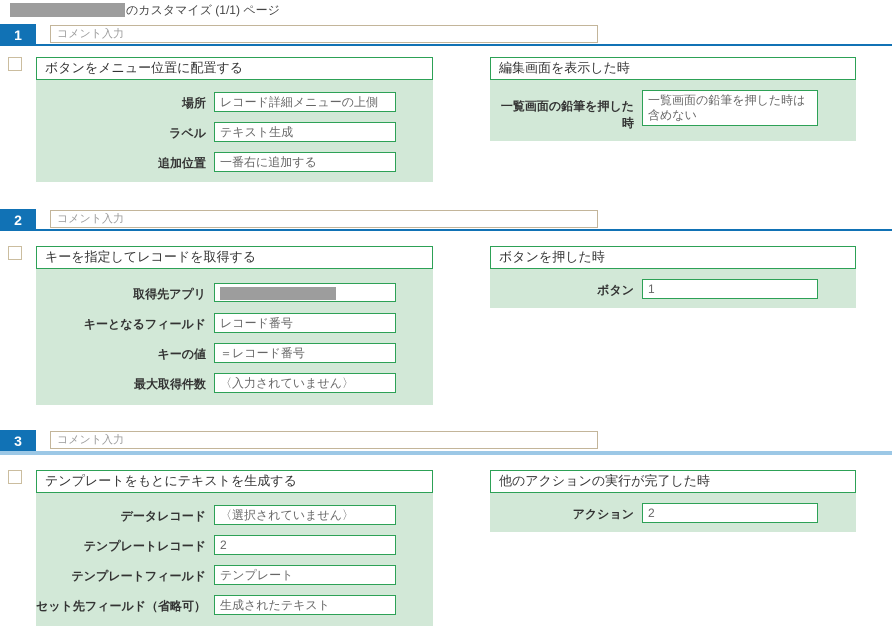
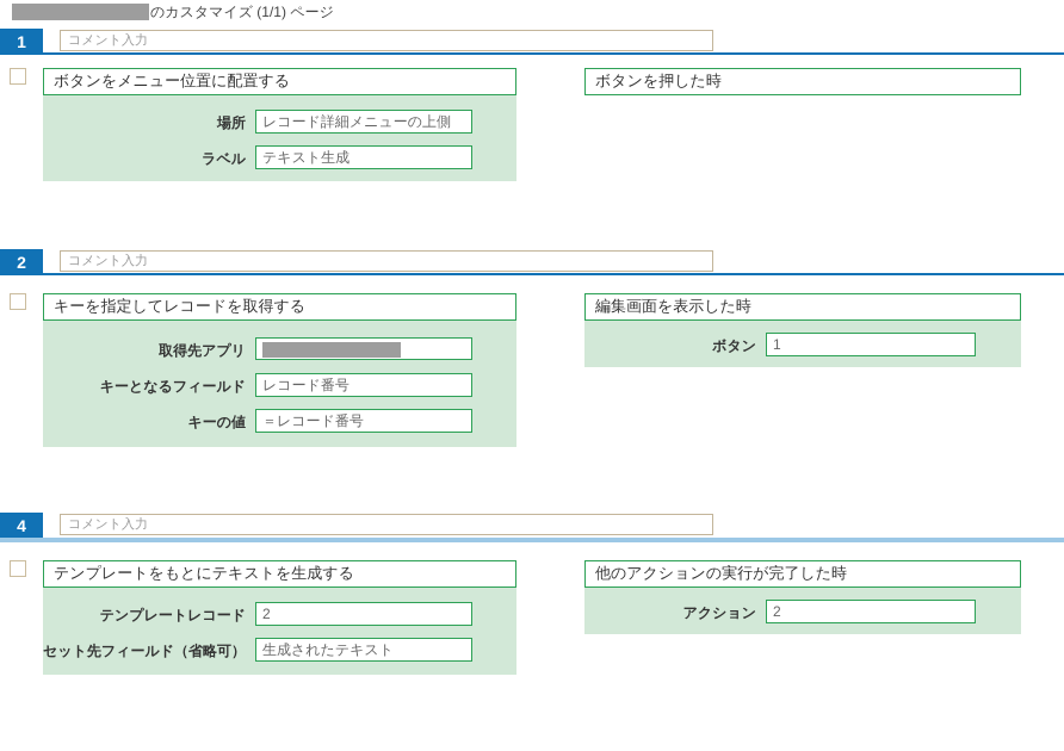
  のカスタマイズ (1/1) ページ
  1
  コメント入力
  ボタンをメニュー位置に配置する
  場所
  レコード詳細メニューの上側
  ラベル
  テキスト生成
- 追加位置
- 一番右に追加する
- 編集画面を表示した時
+ ボタンを押した時
- 一覧画面の鉛筆を押した時
- 一覧画面の鉛筆を押した時は含めない
  2
  コメント入力
  キーを指定してレコードを取得する
  取得先アプリ
  キーとなるフィールド
  レコード番号
  キーの値
  ＝レコード番号
- 最大取得件数
- 〈入力されていません〉
- ボタンを押した時
+ 編集画面を表示した時
  ボタン
  1
- 3
+ 4
  コメント入力
  テンプレートをもとにテキストを生成する
- データレコード
- 〈選択されていません〉
  テンプレートレコード
  2
- テンプレートフィールド
- テンプレート
  セット先フィールド（省略可）
  生成されたテキスト
  他のアクションの実行が完了した時
  アクション
  2
